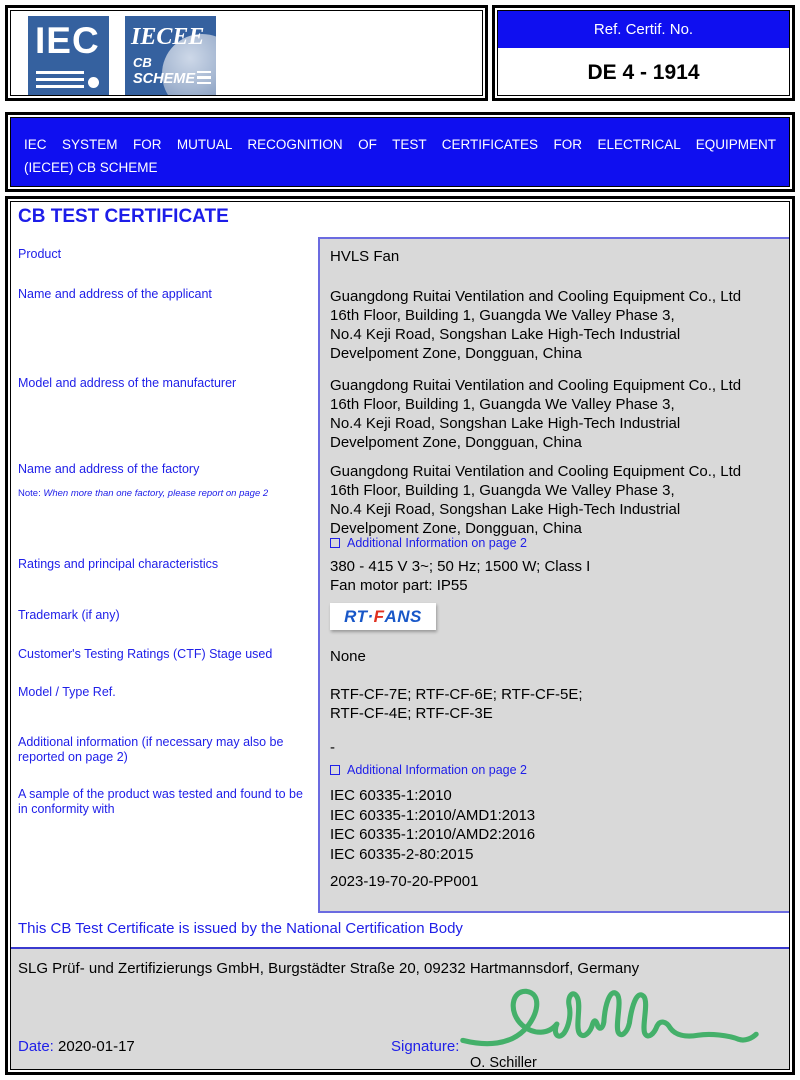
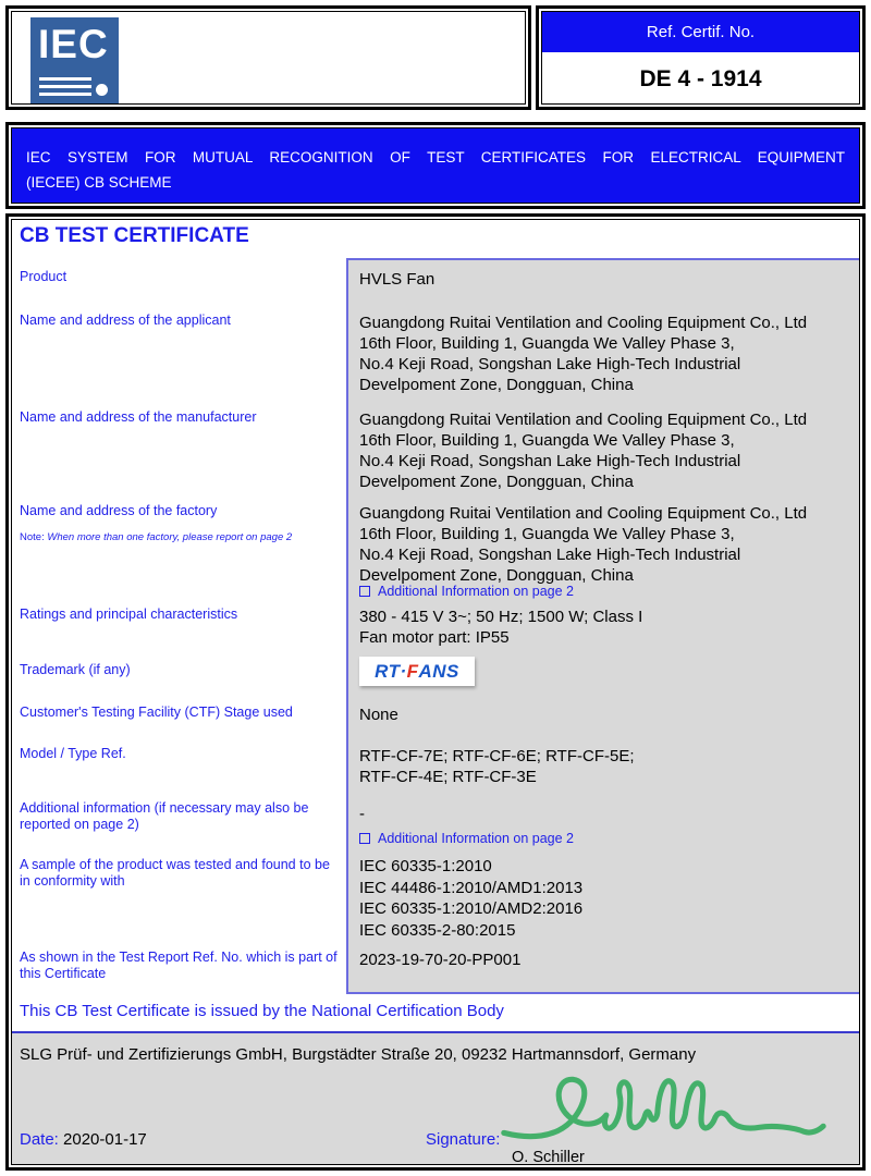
  IEC
- IECEE
- CB
- SCHEME
  Ref. Certif. No.
  DE 4 - 1914
  IEC SYSTEM FOR MUTUAL RECOGNITION OF TEST CERTIFICATES FOR ELECTRICAL EQUIPMENT
  (IECEE) CB SCHEME
  CB TEST CERTIFICATE
  Product
  HVLS Fan
  Name and address of the applicant
  Guangdong Ruitai Ventilation and Cooling Equipment Co., Ltd
  16th Floor, Building 1, Guangda We Valley Phase 3,
  No.4 Keji Road, Songshan Lake High-Tech Industrial
  Develpoment Zone, Dongguan, China
- Model and address of the manufacturer
+ Name and address of the manufacturer
  Guangdong Ruitai Ventilation and Cooling Equipment Co., Ltd
  16th Floor, Building 1, Guangda We Valley Phase 3,
  No.4 Keji Road, Songshan Lake High-Tech Industrial
  Develpoment Zone, Dongguan, China
  Name and address of the factory
  Note: When more than one factory, please report on page 2
  Guangdong Ruitai Ventilation and Cooling Equipment Co., Ltd
  16th Floor, Building 1, Guangda We Valley Phase 3,
  No.4 Keji Road, Songshan Lake High-Tech Industrial
  Develpoment Zone, Dongguan, China
  Additional Information on page 2
  Ratings and principal characteristics
  380 - 415 V 3~; 50 Hz; 1500 W; Class I
  Fan motor part: IP55
  Trademark (if any)
  RT·
  F
  ANS
- Customer's Testing Ratings (CTF) Stage used
+ Customer's Testing Facility (CTF) Stage used
  None
  Model / Type Ref.
  RTF-CF-7E; RTF-CF-6E; RTF-CF-5E;
  RTF-CF-4E; RTF-CF-3E
  Additional information (if necessary may also be reported on page 2)
  -
  Additional Information on page 2
  A sample of the product was tested and found to be in conformity with
  IEC 60335-1:2010
- IEC 60335-1:2010/AMD1:2013
+ IEC 44486-1:2010/AMD1:2013
  IEC 60335-1:2010/AMD2:2016
  IEC 60335-2-80:2015
+ As shown in the Test Report Ref. No. which is part of this Certificate
  2023-19-70-20-PP001
  This CB Test Certificate is issued by the National Certification Body
  SLG Prüf- und Zertifizierungs GmbH, Burgstädter Straße 20, 09232 Hartmannsdorf, Germany
  Date: 2020-01-17
  Signature:
  O. Schiller
